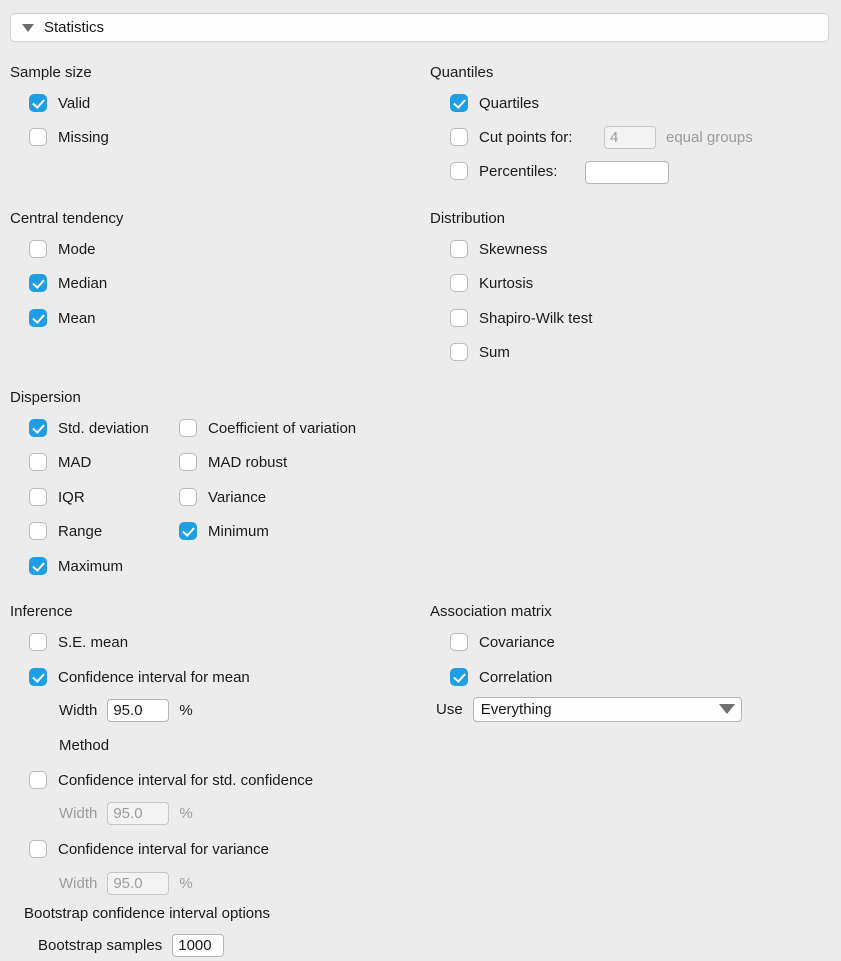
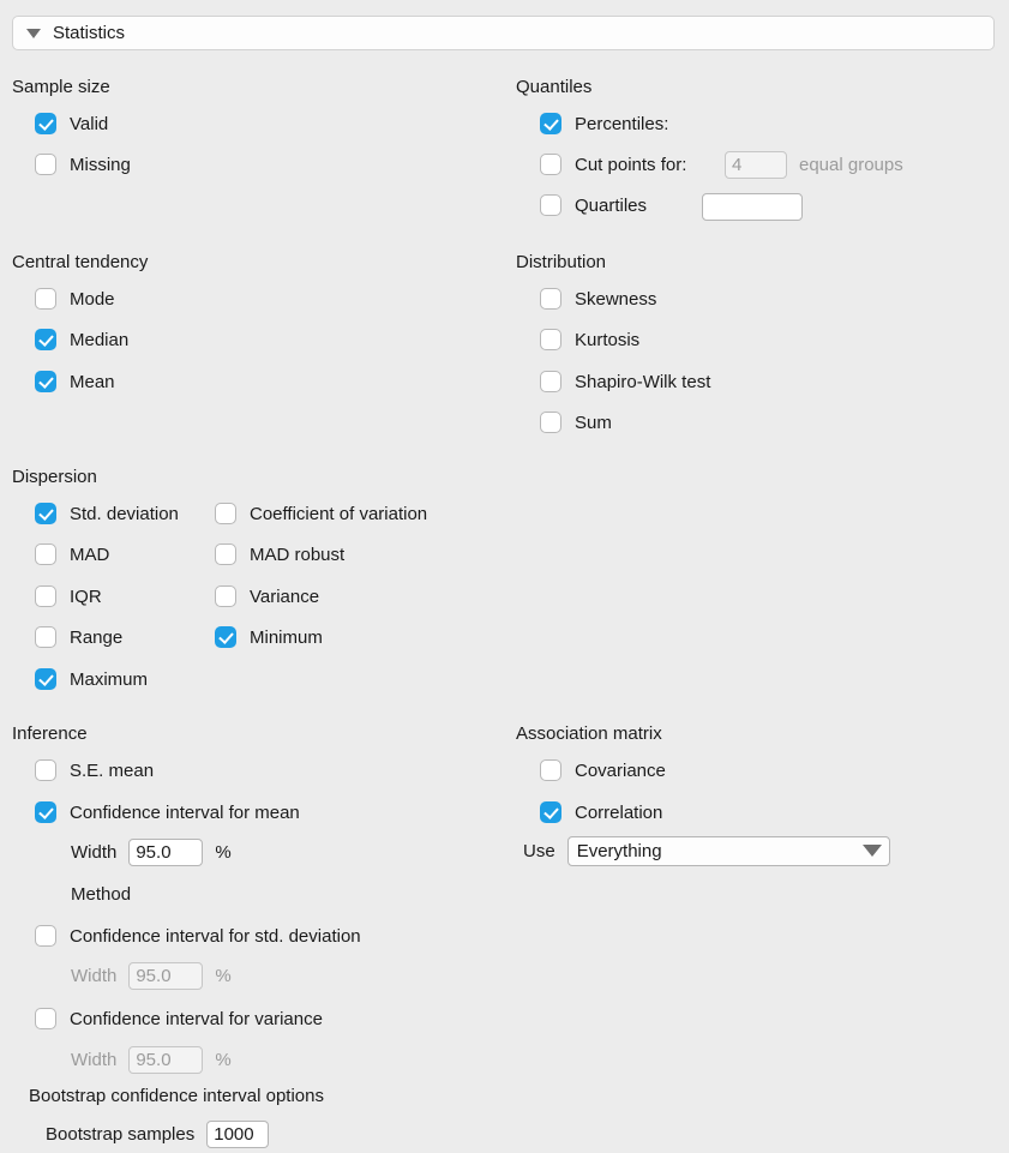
  Statistics
  Sample size
  Valid
  Missing
  Quantiles
- Quartiles
+ Percentiles:
  Cut points for:
  4
  equal groups
- Percentiles:
+ Quartiles
  Central tendency
  Mode
  Median
  Mean
  Distribution
  Skewness
  Kurtosis
  Shapiro-Wilk test
  Sum
  Dispersion
  Std. deviation
  MAD
  IQR
  Range
  Maximum
  Coefficient of variation
  MAD robust
  Variance
  Minimum
  Inference
  S.E. mean
  Confidence interval for mean
  Width
  95.0
  %
  Method
- Confidence interval for std. confidence
+ Confidence interval for std. deviation
  Width
  95.0
  %
  Confidence interval for variance
  Width
  95.0
  %
  Bootstrap confidence interval options
  Bootstrap samples
  1000
  Association matrix
  Covariance
  Correlation
  Use
  Everything
